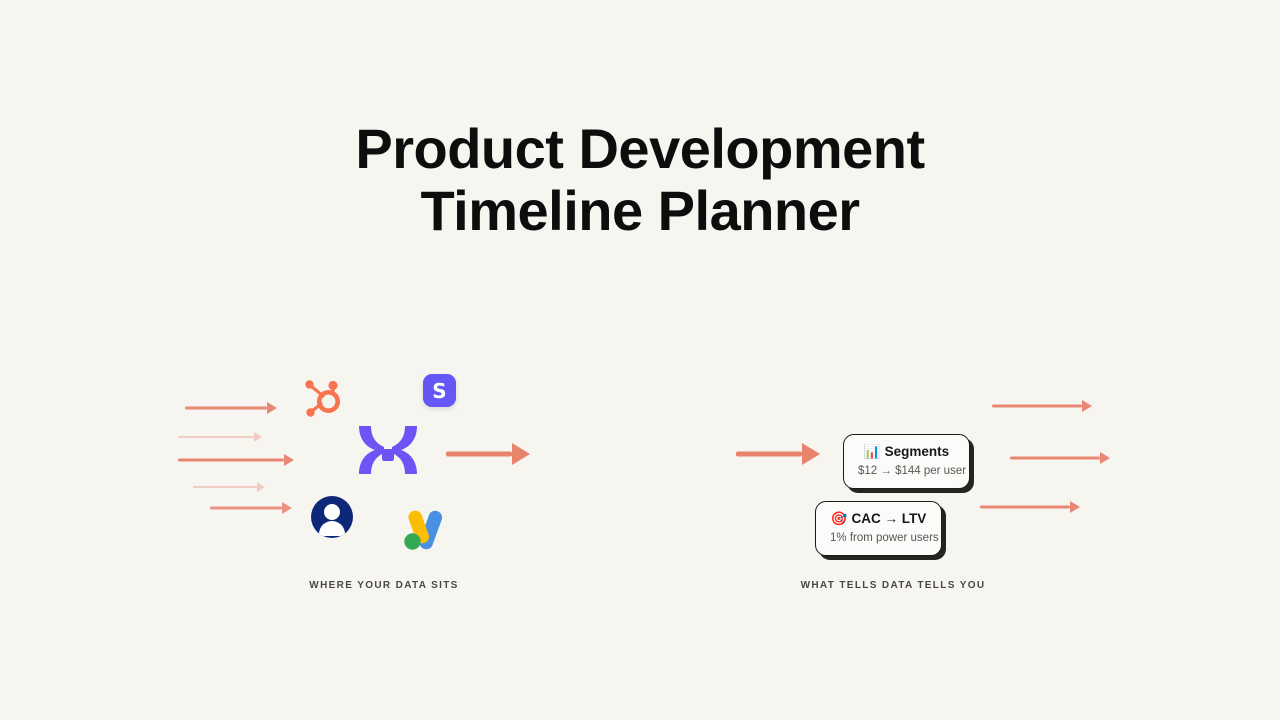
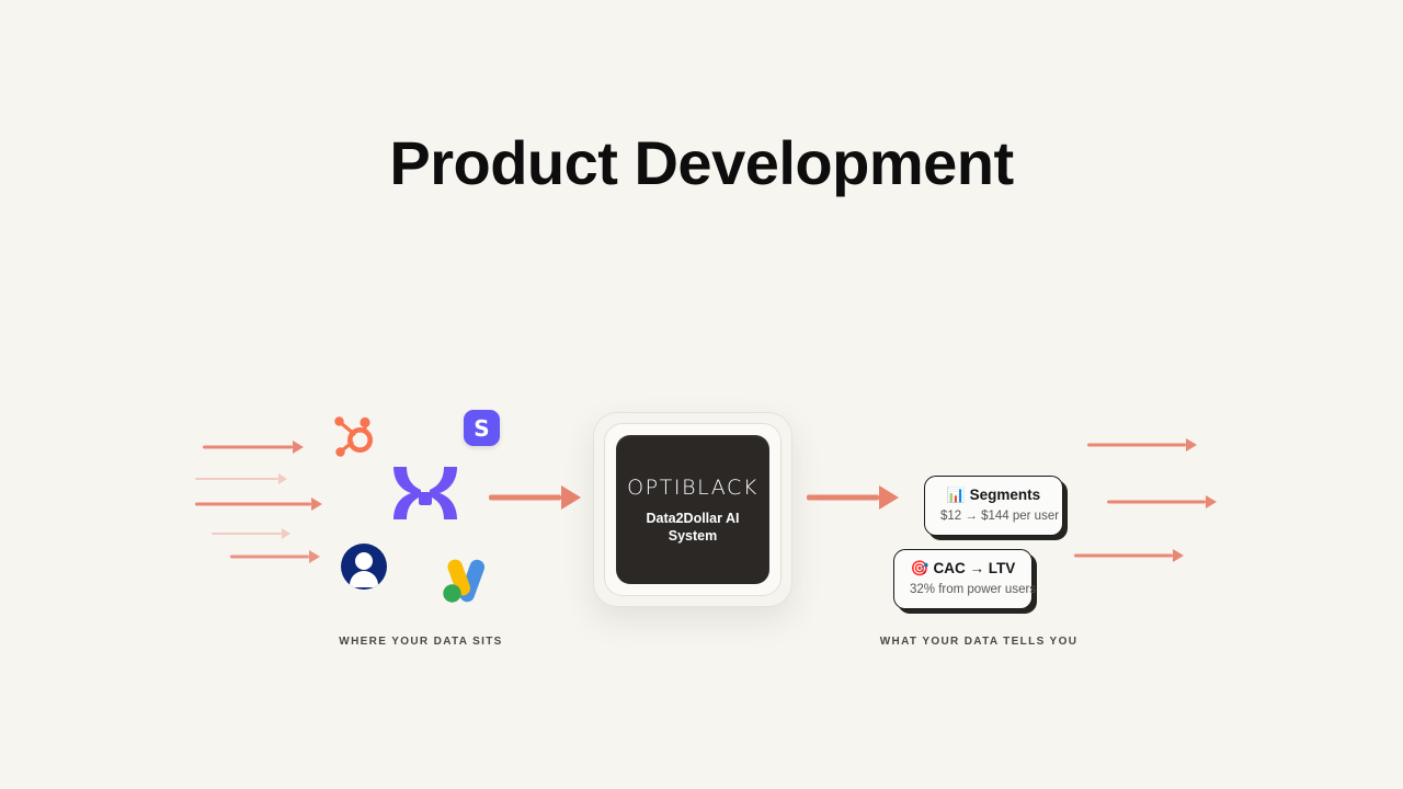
  Product Development
- Timeline Planner
  S
  WHERE YOUR DATA SITS
+ OPTIBLACK
+ Data2Dollar AI System
  📊 Segments
  $12 → $144 per user
  🎯 CAC → LTV
- 1% from power users
+ 32% from power users
- WHAT TELLS DATA TELLS YOU
+ WHAT YOUR DATA TELLS YOU
